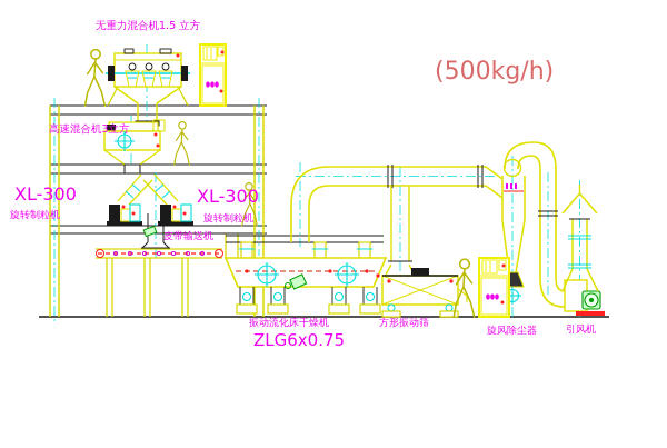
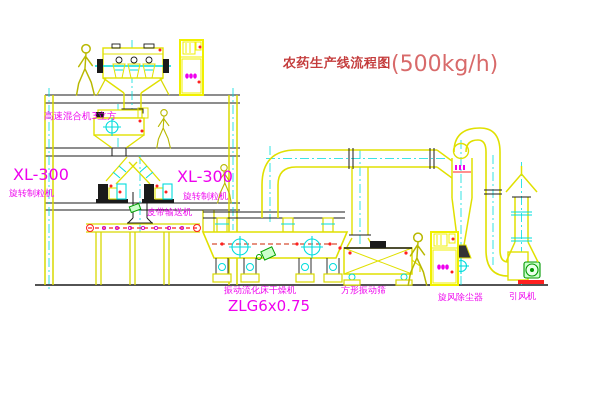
+ 农药生产线流程图
  (500kg/h)
- 无重力混合机1.5 立方
  高速混合机3立方
  XL-300
  旋转制粒机
  XL-300
  旋转制粒机
  皮带输送机
  振动流化床干燥机
  ZLG6x0.75
  方形振动筛
  旋风除尘器
  引风机
